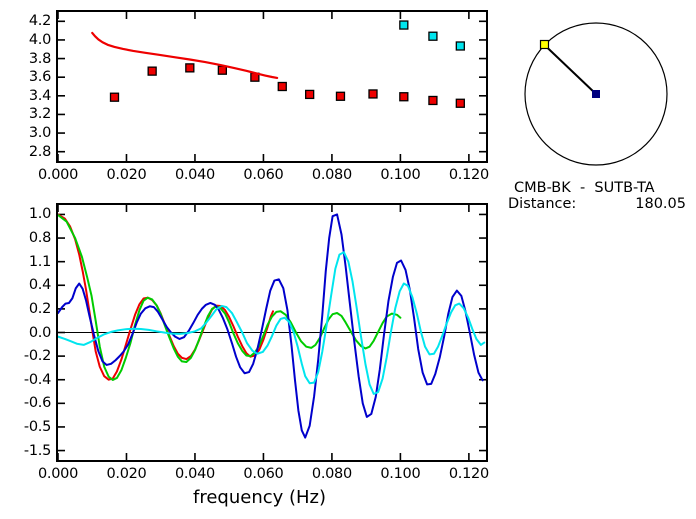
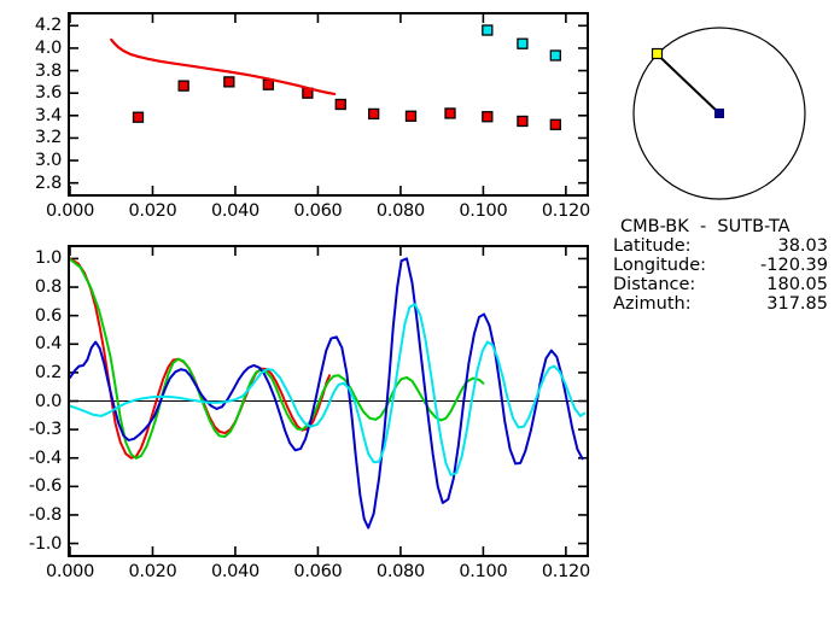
  2.8
  3.0
  3.2
  3.4
  3.6
  3.8
  4.0
  4.2
  0.000
  0.020
  0.040
  0.060
  0.080
  0.100
  0.120
- -1.5
+ -1.0
- -0.5
+ -0.8
  -0.6
  -0.4
- -0.2
+ -0.3
  0.0
  0.2
  0.4
- 1.1
+ 0.6
  0.8
  1.0
  0.000
  0.020
  0.040
  0.060
  0.080
  0.100
  0.120
- frequency (Hz)
  CMB-BK - SUTB-TA
+ Latitude:
+ 38.03
+ Longitude:
+ -120.39
  Distance:
  180.05
+ Azimuth:
+ 317.85
